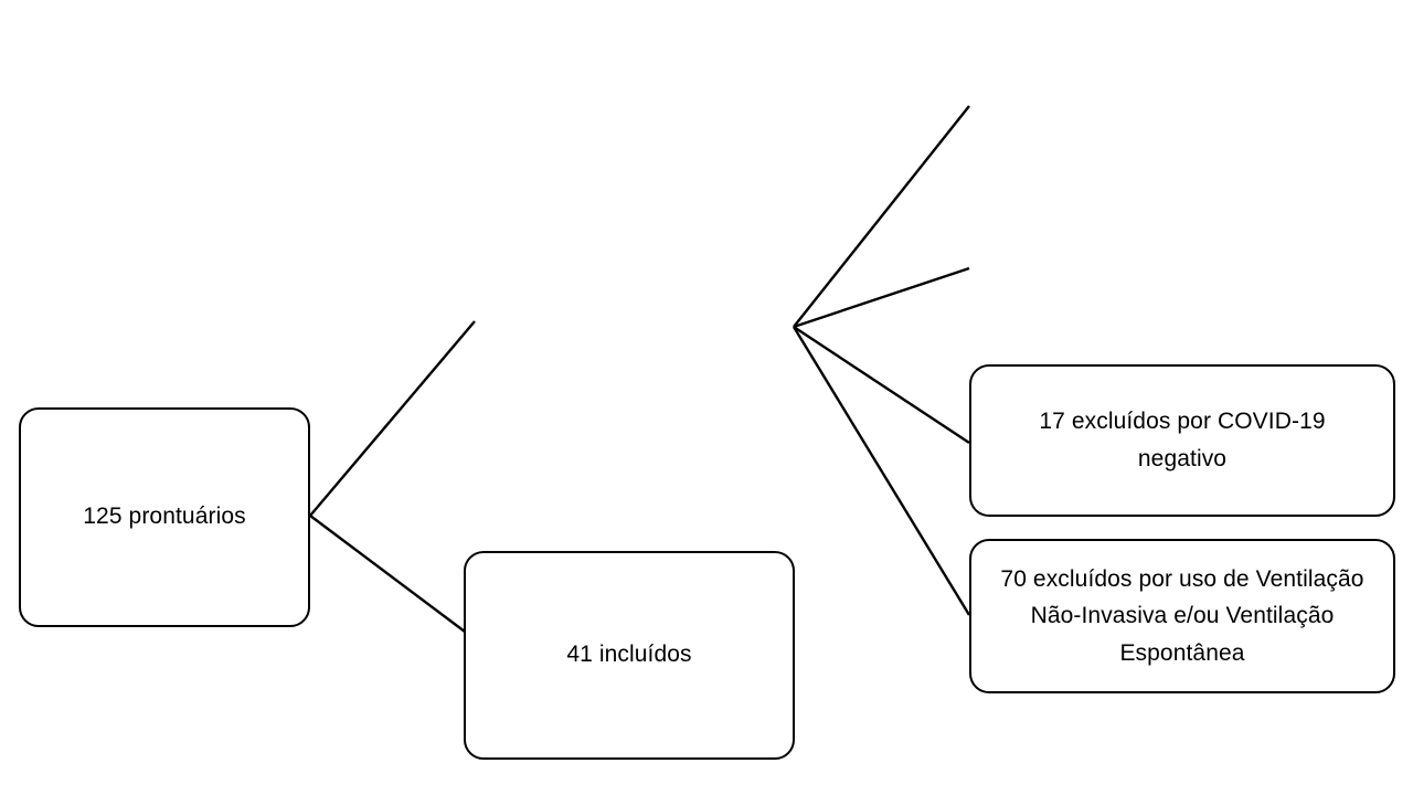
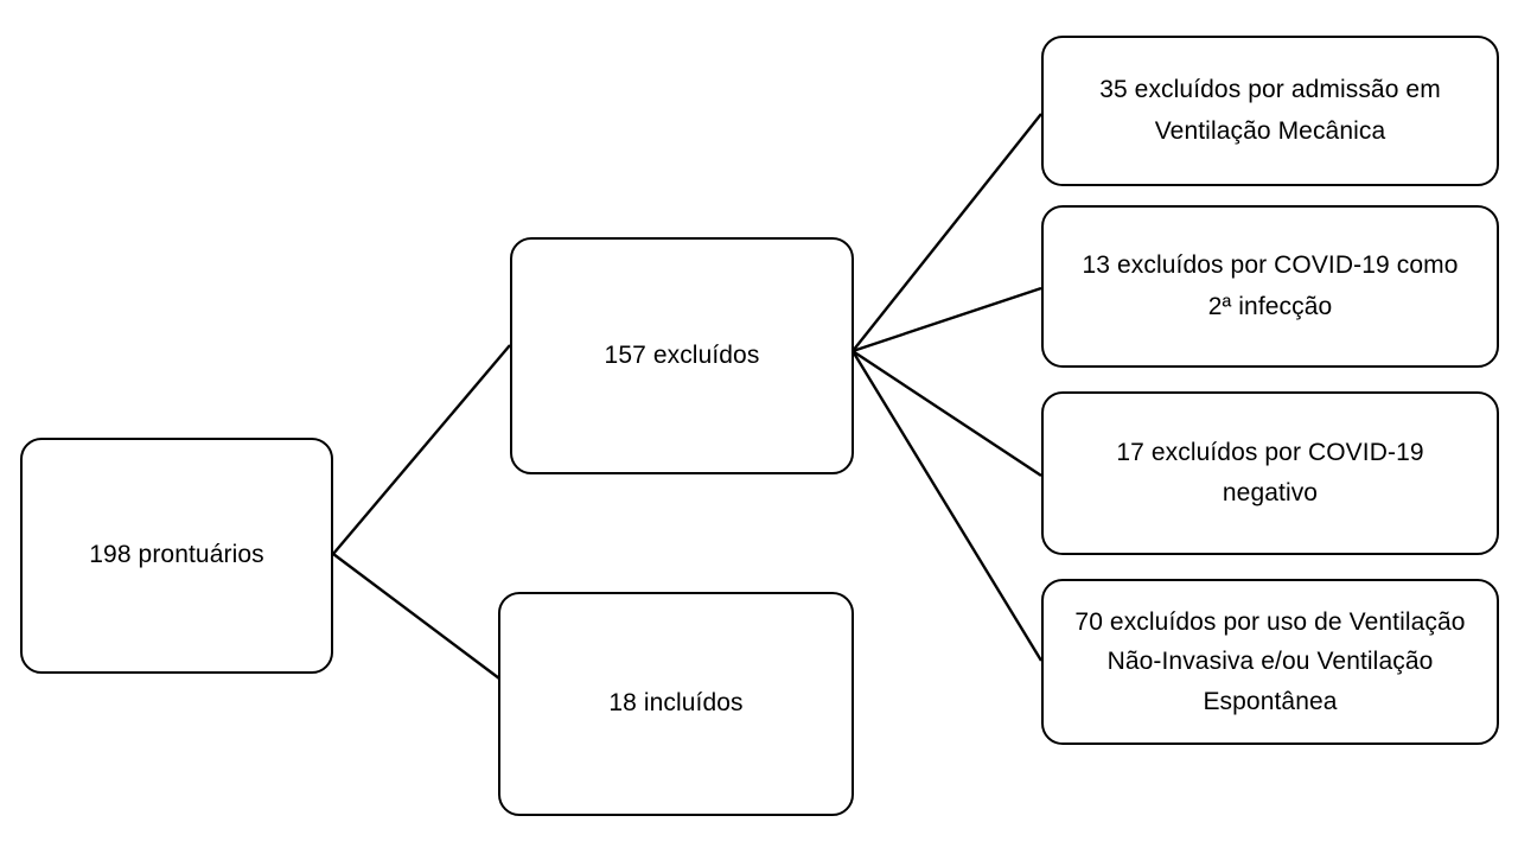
- 125 prontuários
+ 198 prontuários
+ 157 excluídos
- 41 incluídos
+ 18 incluídos
+ 35 excluídos por admissão em
+ Ventilação Mecânica
+ 13 excluídos por COVID-19 como
+ 2ª infecção
  17 excluídos por COVID-19
  negativo
  70 excluídos por uso de Ventilação
  Não-Invasiva e/ou Ventilação
  Espontânea
